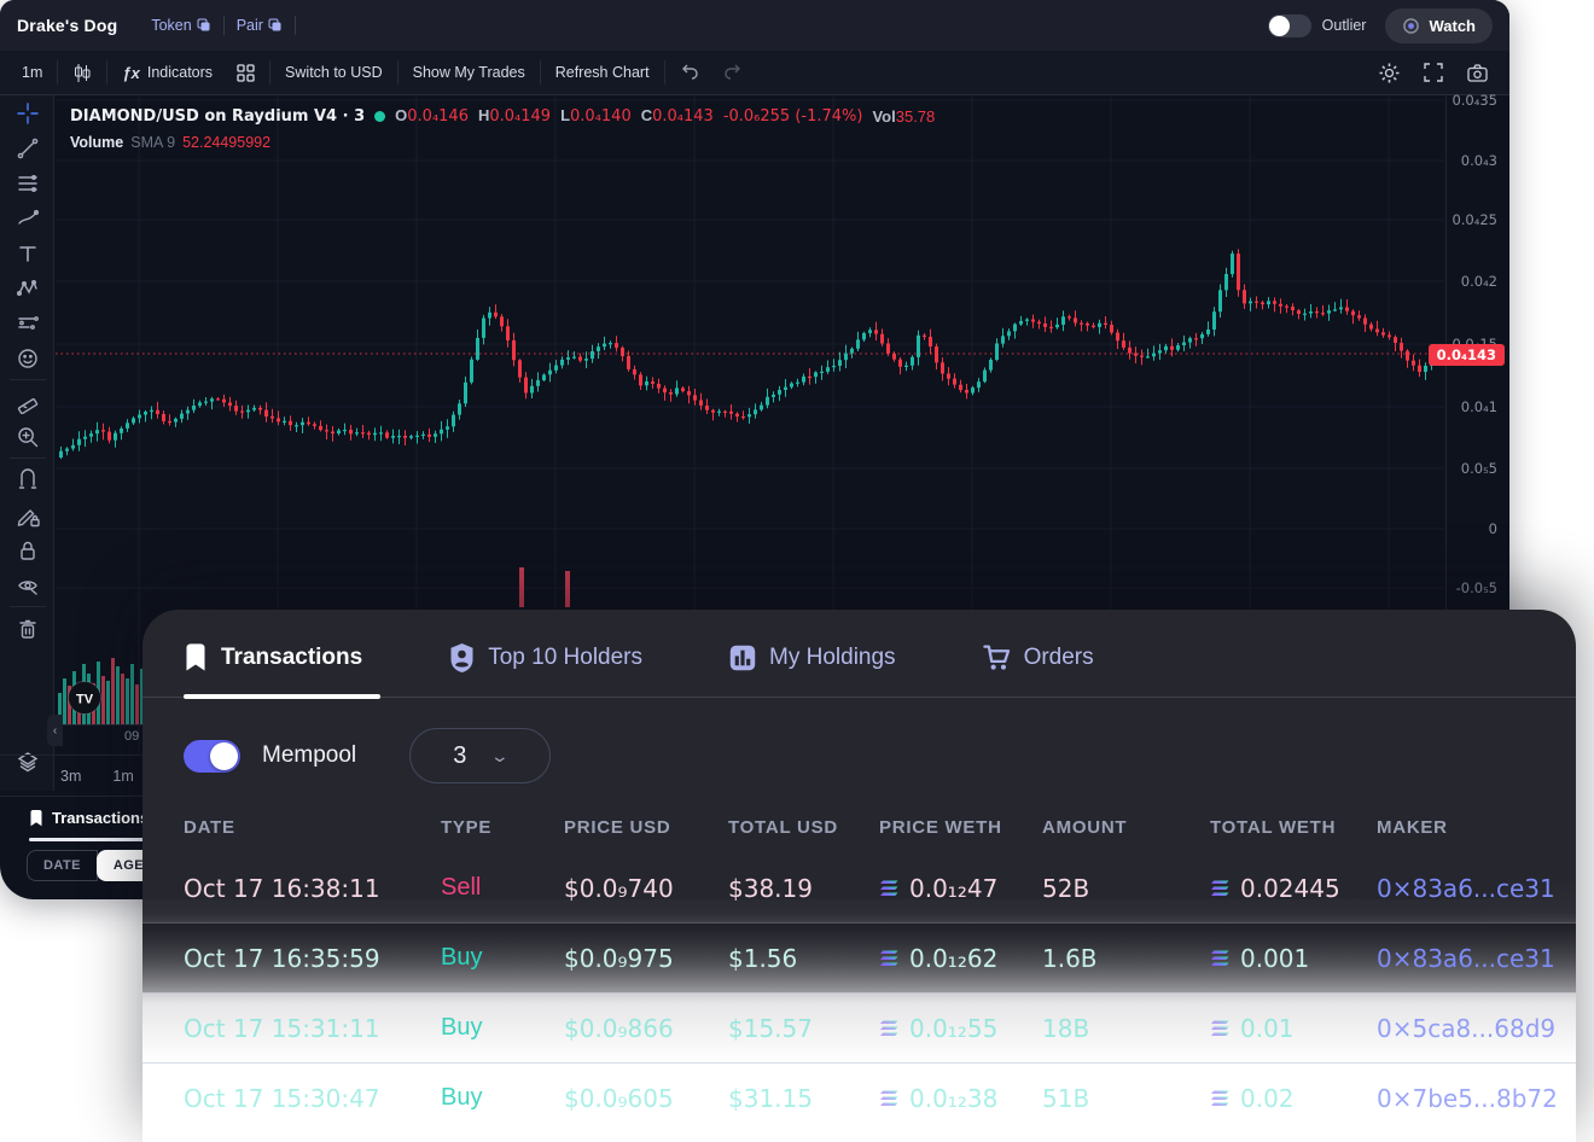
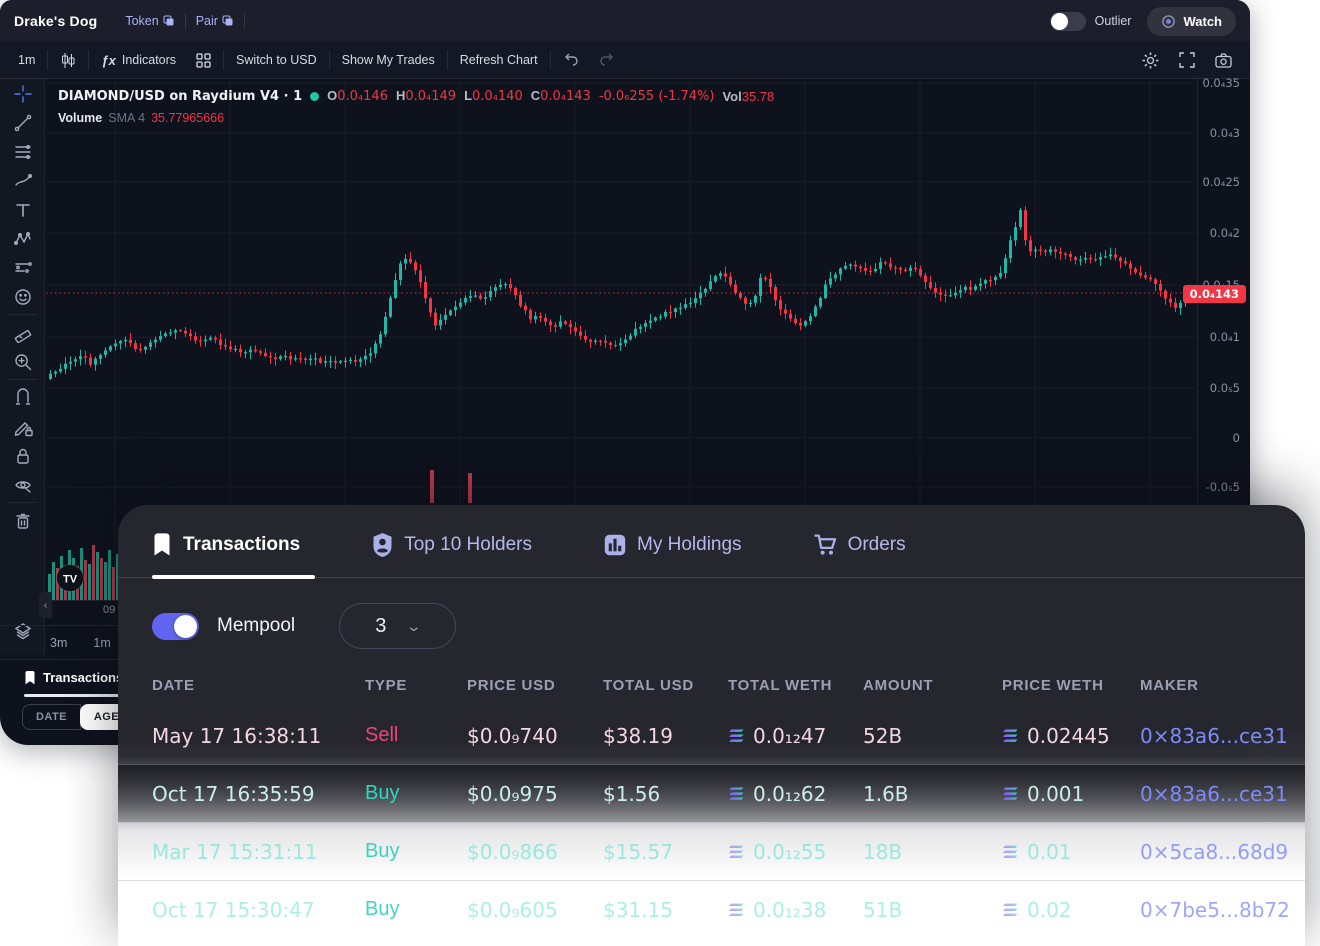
  Drake's Dog
  Token
  Pair
  Outlier
  Watch
  1m
  ƒx
  Indicators
  Switch to USD
  Show My Trades
  Refresh Chart
  TV
- DIAMOND/USD on Raydium V4 · 3
+ DIAMOND/USD on Raydium V4 · 1
  O0.0₄146
  H0.0₄149
  L0.0₄140
  C0.0₄143
  -0.0₆255 (-1.74%)
  Vol35.78
  Volume
- SMA 9
+ SMA 4
- 52.24495992
+ 35.77965666
  0.0₄35
  0.0₄3
  0.0₄25
  0.0₄2
  0.0₄1
  0.0₅5
  0
  -0.0₅5
  0.0₄143
  ‹
  09
  3m
  1m
  Transaction
  DATE
  AGE
  Transactions
  Top 10 Holders
  My Holdings
  Orders
  Mempool
  3
  ⌄
  DATE
  TYPE
  PRICE USD
  TOTAL USD
- PRICE WETH
+ TOTAL WETH
  AMOUNT
- TOTAL WETH
+ PRICE WETH
  MAKER
- Oct 17 16:38:11
+ May 17 16:38:11
  Sell
  $0.0₉740
  $38.19
  0.0₁₂47
  52B
  0.02445
  0×83a6...ce31
  Oct 17 16:35:59
  Buy
  $0.0₉975
  $1.56
  0.0₁₂62
  1.6B
  0.001
  0×83a6...ce31
- Oct 17 15:31:11
+ Mar 17 15:31:11
  Buy
  $0.0₉866
  $15.57
  0.0₁₂55
  18B
  0.01
  0×5ca8...68d9
  Oct 17 15:30:47
  Buy
  $0.0₉605
  $31.15
  0.0₁₂38
  51B
  0.02
  0×7be5...8b72
